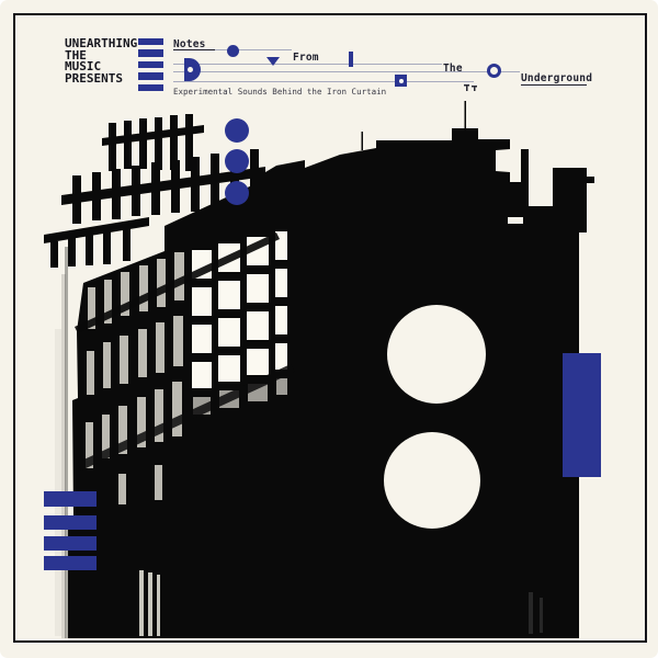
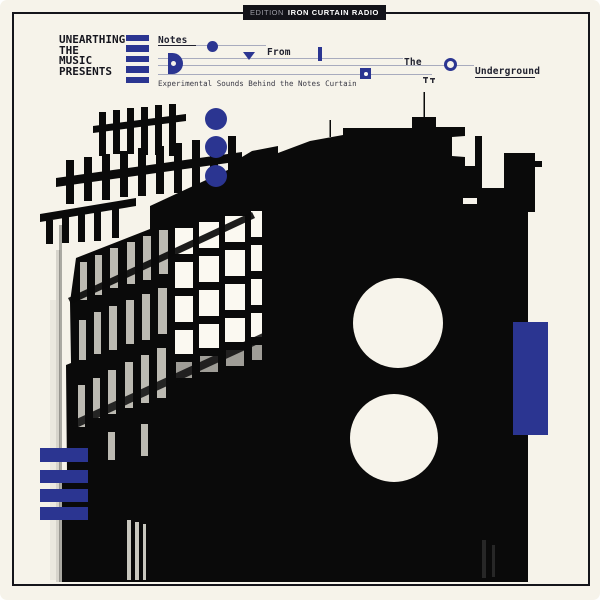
  UNEARTHING
  THE
  MUSIC
  PRESENTS
  Notes
  From
  The
  Underground
- Experimental Sounds Behind the Iron Curtain
+ Experimental Sounds Behind the Notes Curtain
+ EDITION
+ IRON CURTAIN RADIO
